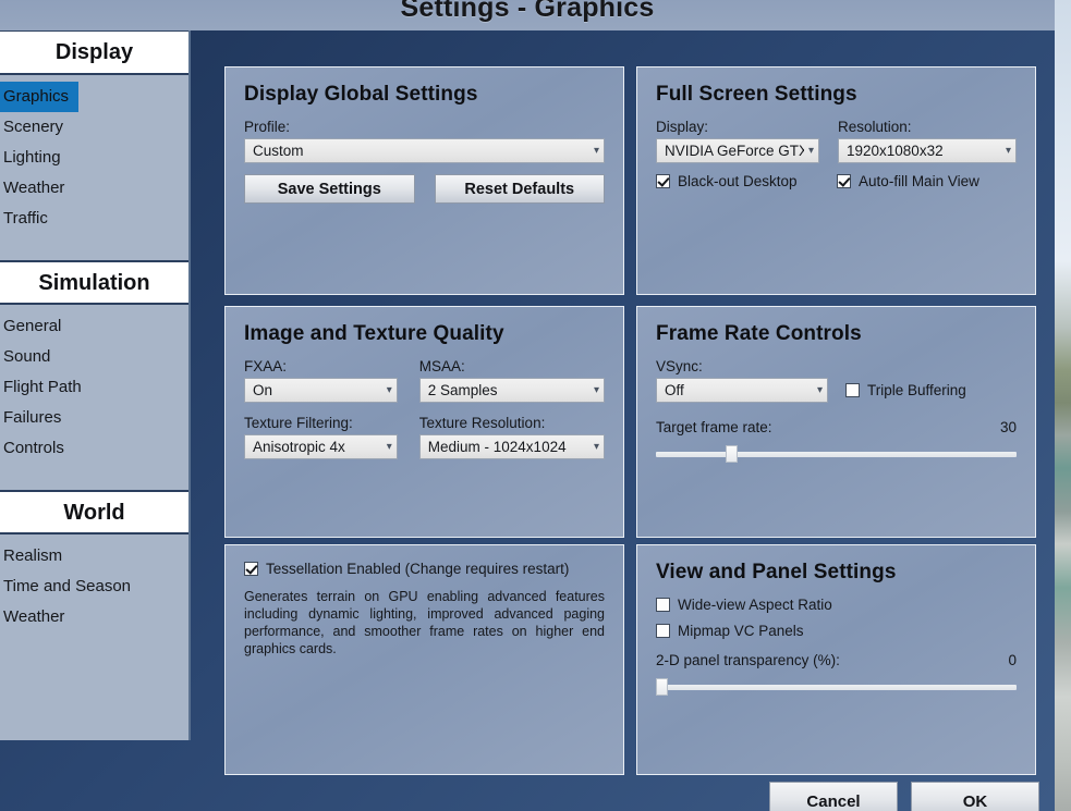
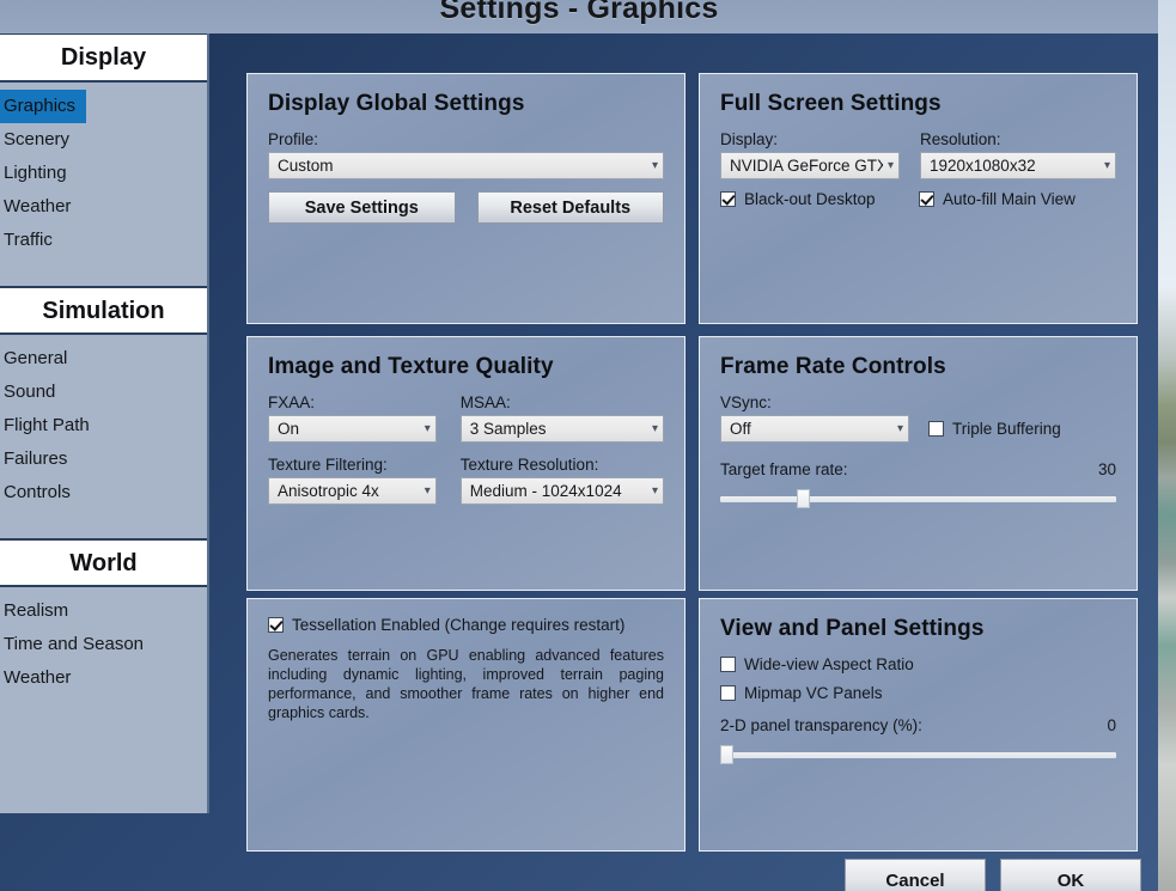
  Settings - Graphics
  Display
  Graphics
  Scenery
  Lighting
  Weather
  Traffic
  Simulation
  General
  Sound
  Flight Path
  Failures
  Controls
  World
  Realism
  Time and Season
  Weather
  Display Global Settings
  Profile:
  Custom
  ▾
  Save Settings
  Reset Defaults
  Full Screen Settings
  Display:
  NVIDIA GeForce GTX
  ▾
  Resolution:
  1920x1080x32
  ▾
  Black-out Desktop
  Auto-fill Main View
  Image and Texture Quality
  FXAA:
  On
  ▾
  MSAA:
- 2 Samples
+ 3 Samples
  ▾
  Texture Filtering:
  Anisotropic 4x
  ▾
  Texture Resolution:
  Medium - 1024x1024
  ▾
  Frame Rate Controls
  VSync:
  Off
  ▾
  Triple Buffering
  Target frame rate:
  30
  Tessellation Enabled (Change requires restart)
- Generates terrain on GPU enabling advanced features including dynamic lighting, improved advanced paging performance, and smoother frame rates on higher end graphics cards.
+ Generates terrain on GPU enabling advanced features including dynamic lighting, improved terrain paging performance, and smoother frame rates on higher end graphics cards.
  View and Panel Settings
  Wide-view Aspect Ratio
  Mipmap VC Panels
  2-D panel transparency (%):
  0
  Cancel
  OK
